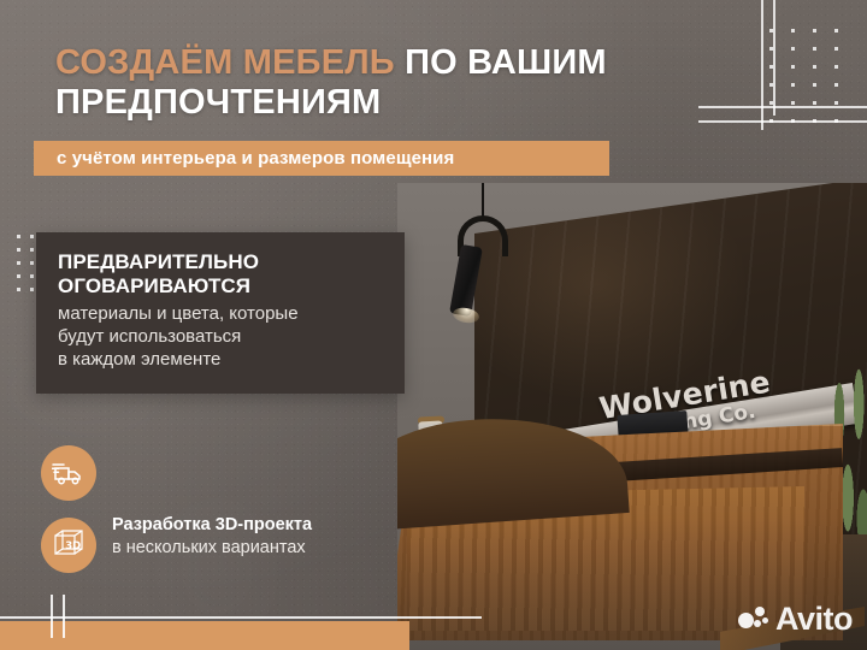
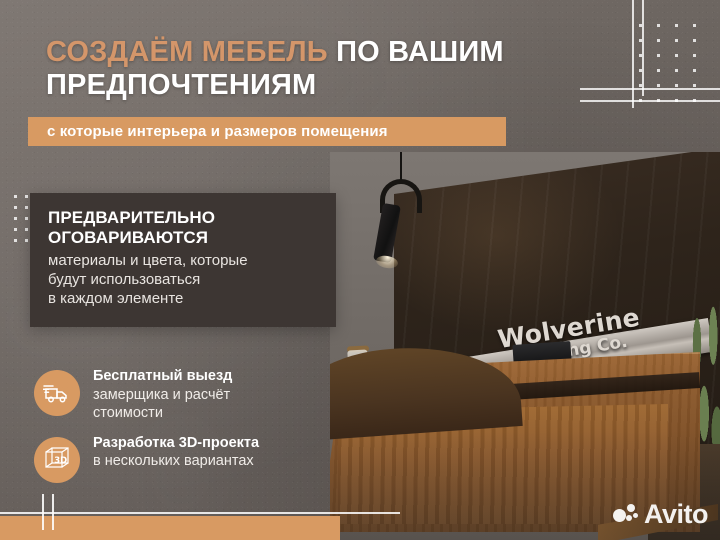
  СОЗДАЁМ МЕБЕЛЬ ПО ВАШИМ ПРЕДПОЧТЕНИЯМ
- с учётом интерьера и размеров помещения
+ с которые интерьера и размеров помещения
  ПРЕДВАРИТЕЛЬНО
  ОГОВАРИВАЮТСЯ
  материалы и цвета, которые
  будут использоваться
  в каждом элементе
+ Бесплатный выезд
+ замерщика и расчёт
+ стоимости
  3D
  Разработка 3D-проекта
  в нескольких вариантах
  Avito
